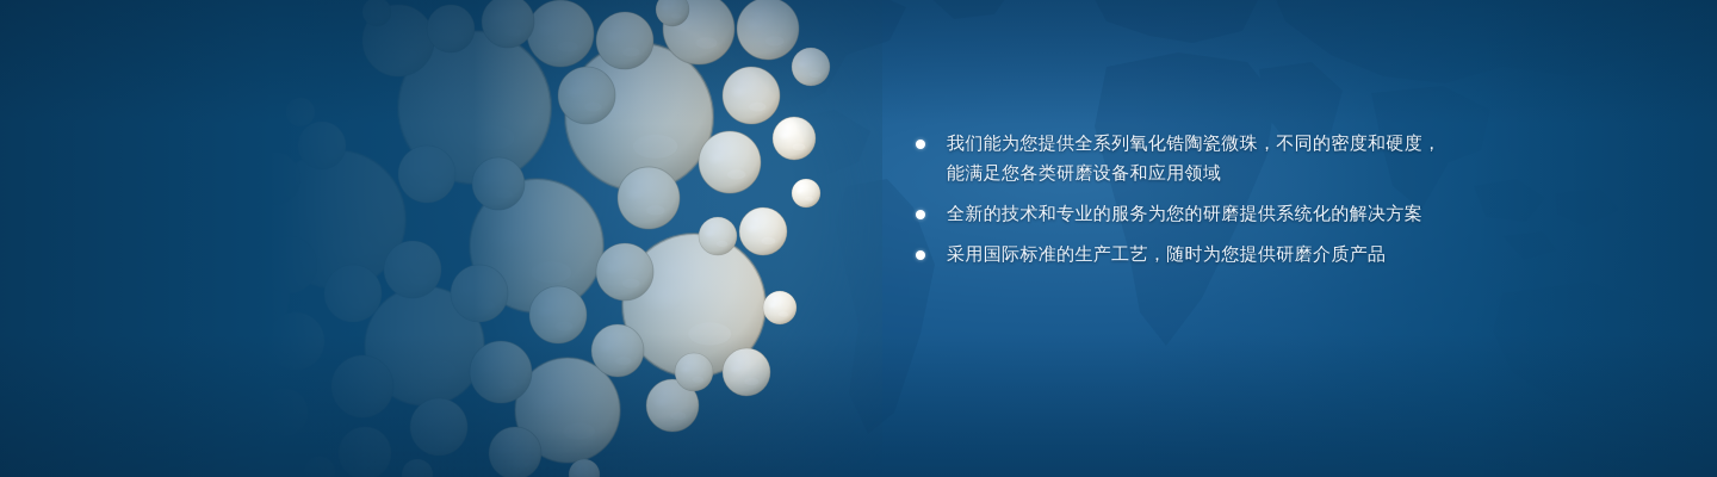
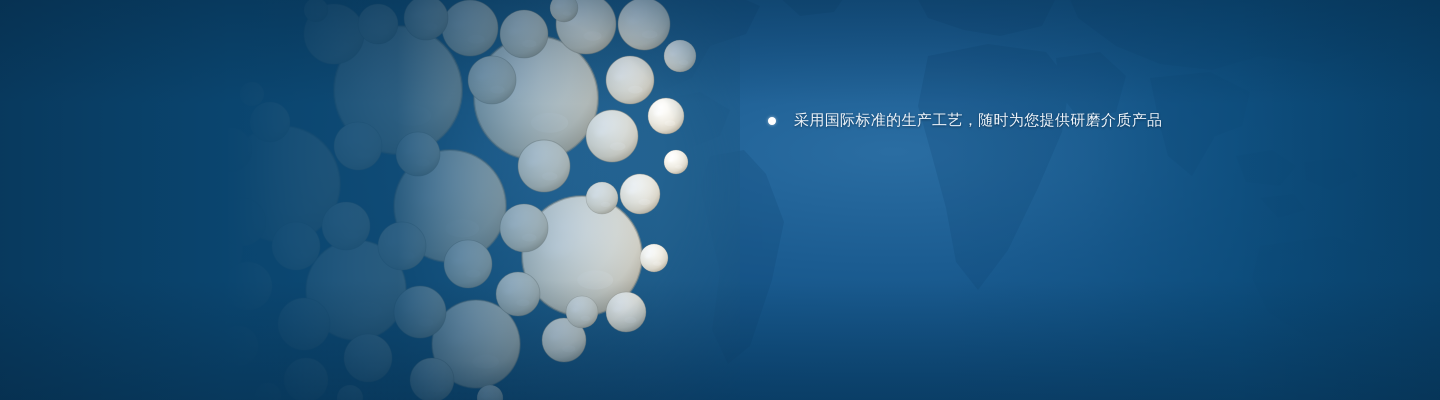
- 我们能为您提供全系列氧化锆陶瓷微珠，不同的密度和硬度，
- 能满足您各类研磨设备和应用领域
- 全新的技术和专业的服务为您的研磨提供系统化的解决方案
  采用国际标准的生产工艺，随时为您提供研磨介质产品
